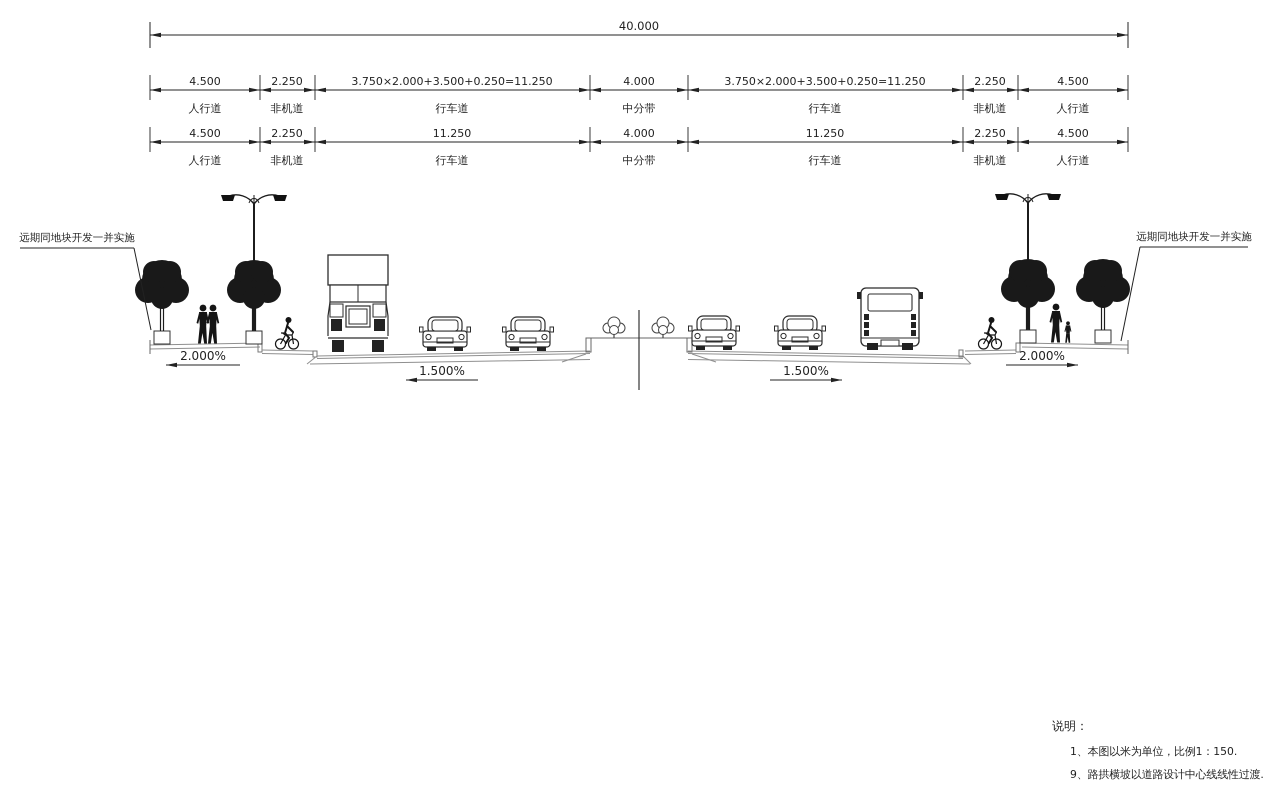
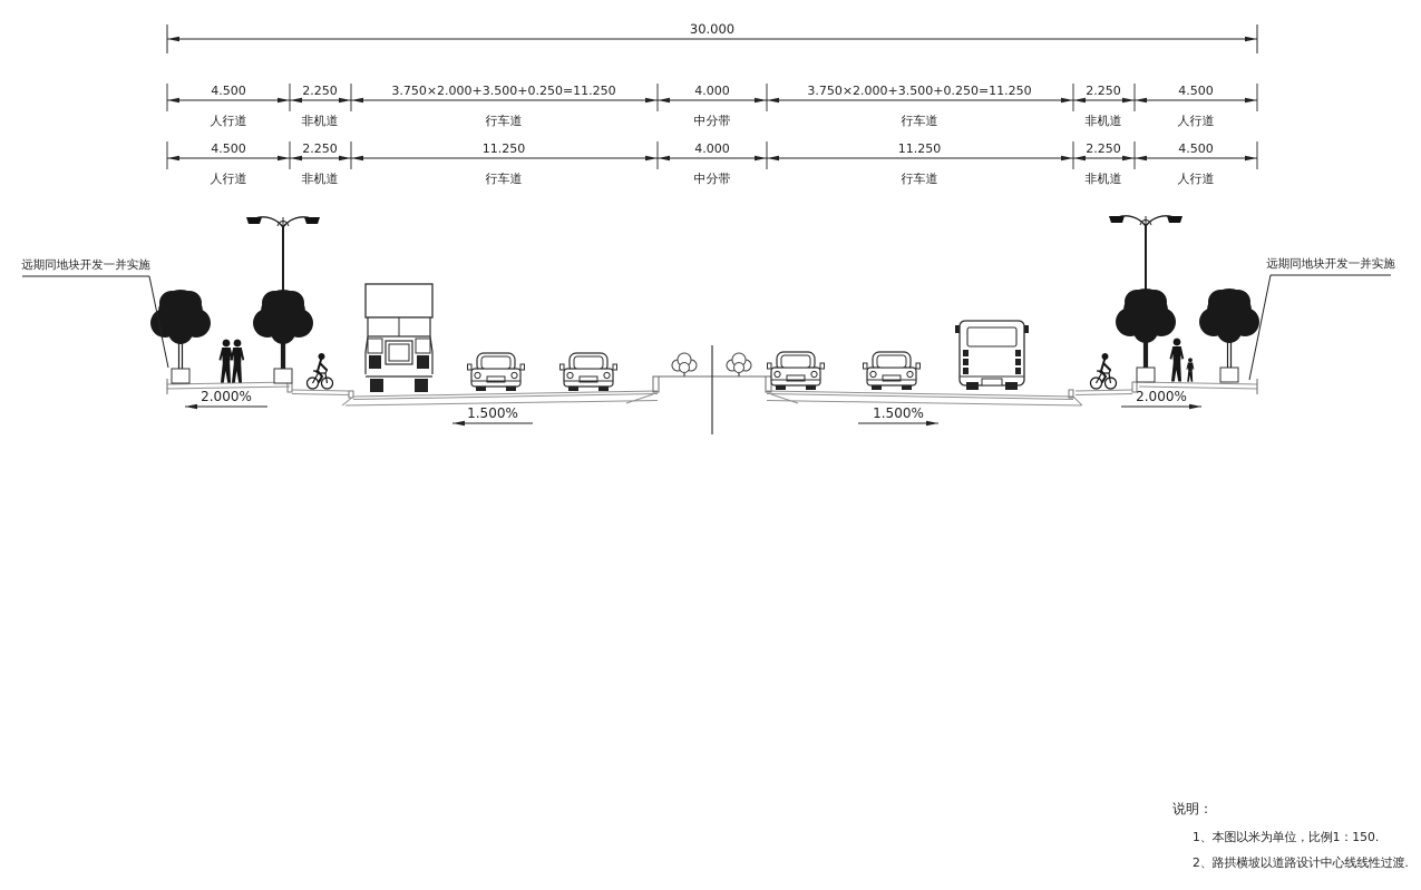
- 40.000
+ 30.000
  4.500
  2.250
  3.750×2.000+3.500+0.250=11.250
  4.000
  3.750×2.000+3.500+0.250=11.250
  2.250
  4.500
  人行道
  非机道
  行车道
  中分带
  行车道
  非机道
  人行道
  4.500
  2.250
  11.250
  4.000
  11.250
  2.250
  4.500
  人行道
  非机道
  行车道
  中分带
  行车道
  非机道
  人行道
  2.000%
  1.500%
  1.500%
  2.000%
  远期同地块开发一并实施
  远期同地块开发一并实施
  说明：
  1、本图以米为单位，比例1：150.
- 9、路拱横坡以道路设计中心线线性过渡.
+ 2、路拱横坡以道路设计中心线线性过渡.
